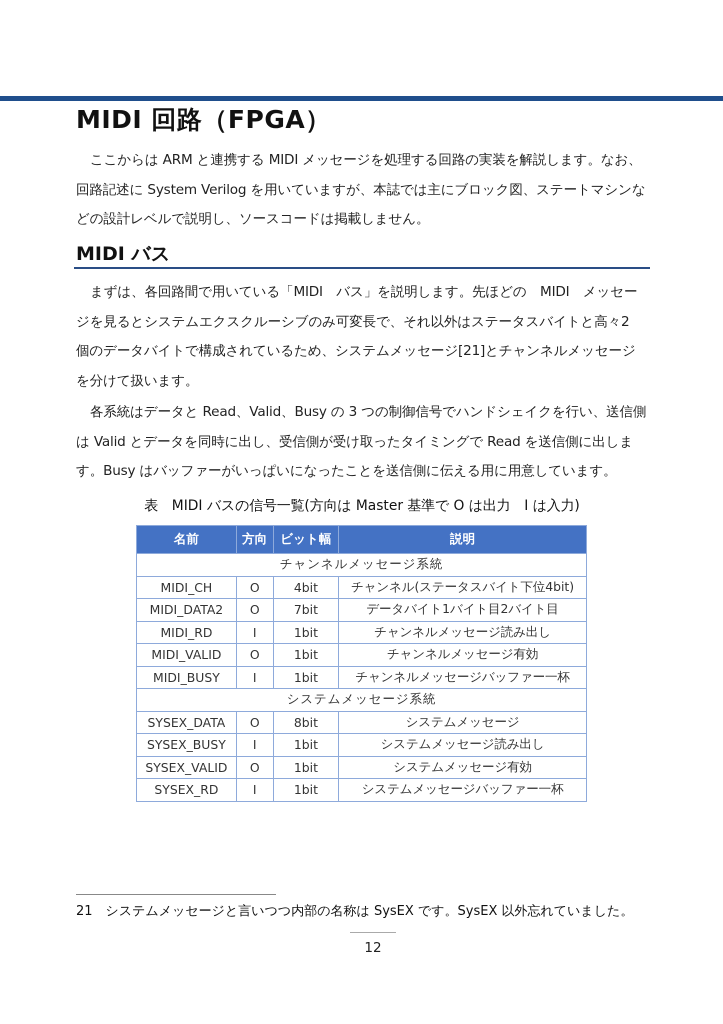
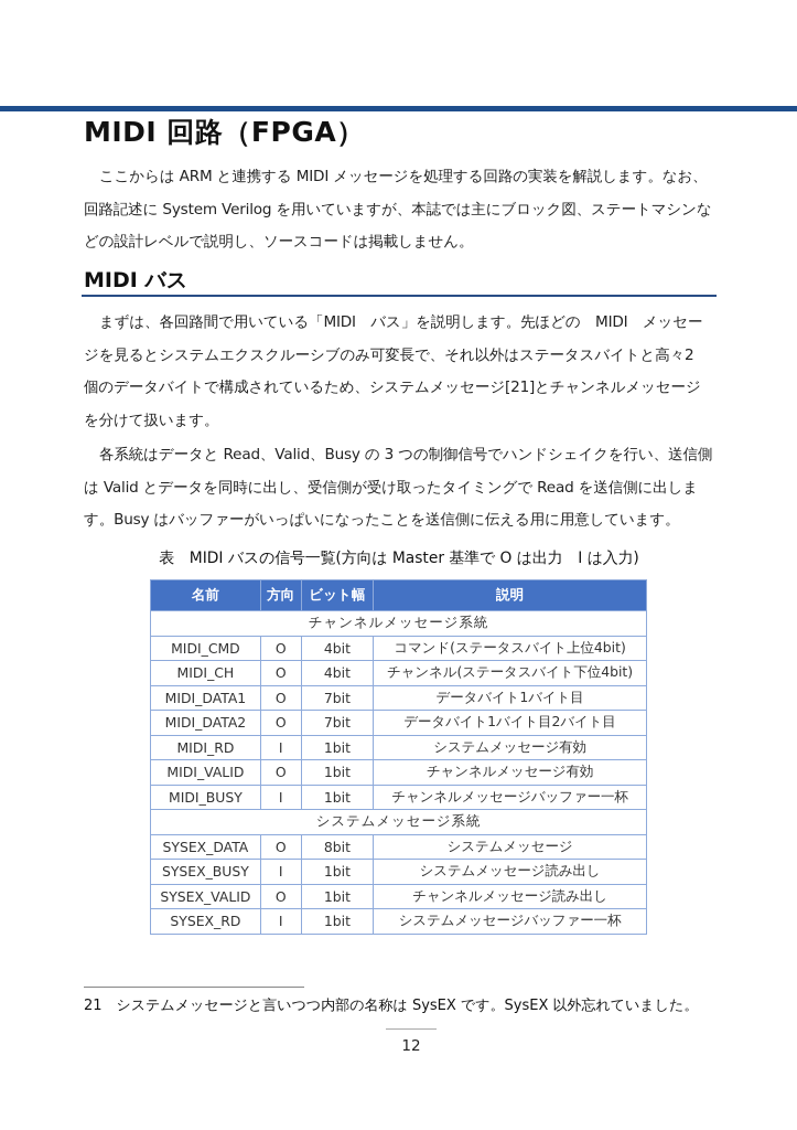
  MIDI 回路（FPGA）
  ここからは ARM と連携する MIDI メッセージを処理する回路の実装を解説します。なお、回路記述に System Verilog を用いていますが、本誌では主にブロック図、ステートマシンなどの設計レベルで説明し、ソースコードは掲載しません。
  MIDI バス
  まずは、各回路間で用いている「MIDI バス」を説明します。先ほどの MIDI メッセージを見るとシステムエクスクルーシブのみ可変長で、それ以外はステータスバイトと高々2 個のデータバイトで構成されているため、システムメッセージ[21]とチャンネルメッセージを分けて扱います。
  各系統はデータと Read、Valid、Busy の 3 つの制御信号でハンドシェイクを行い、送信側は Valid とデータを同時に出し、受信側が受け取ったタイミングで Read を送信側に出します。Busy はバッファーがいっぱいになったことを送信側に伝える用に用意しています。
  表 MIDI バスの信号一覧(方向は Master 基準で O は出力 I は入力)
  名前	方向	ビット幅	説明
  チャンネルメッセージ系統
+ MIDI_CMD	O	4bit	コマンド(ステータスバイト上位4bit)
  MIDI_CH	O	4bit	チャンネル(ステータスバイト下位4bit)
+ MIDI_DATA1	O	7bit	データバイト1バイト目
  MIDI_DATA2	O	7bit	データバイト1バイト目2バイト目
- MIDI_RD	I	1bit	チャンネルメッセージ読み出し
+ MIDI_RD	I	1bit	システムメッセージ有効
  MIDI_VALID	O	1bit	チャンネルメッセージ有効
  MIDI_BUSY	I	1bit	チャンネルメッセージバッファー一杯
  システムメッセージ系統
  SYSEX_DATA	O	8bit	システムメッセージ
  SYSEX_BUSY	I	1bit	システムメッセージ読み出し
- SYSEX_VALID	O	1bit	システムメッセージ有効
+ SYSEX_VALID	O	1bit	チャンネルメッセージ読み出し
  SYSEX_RD	I	1bit	システムメッセージバッファー一杯
  21 システムメッセージと言いつつ内部の名称は SysEX です。SysEX 以外忘れていました。
  12
